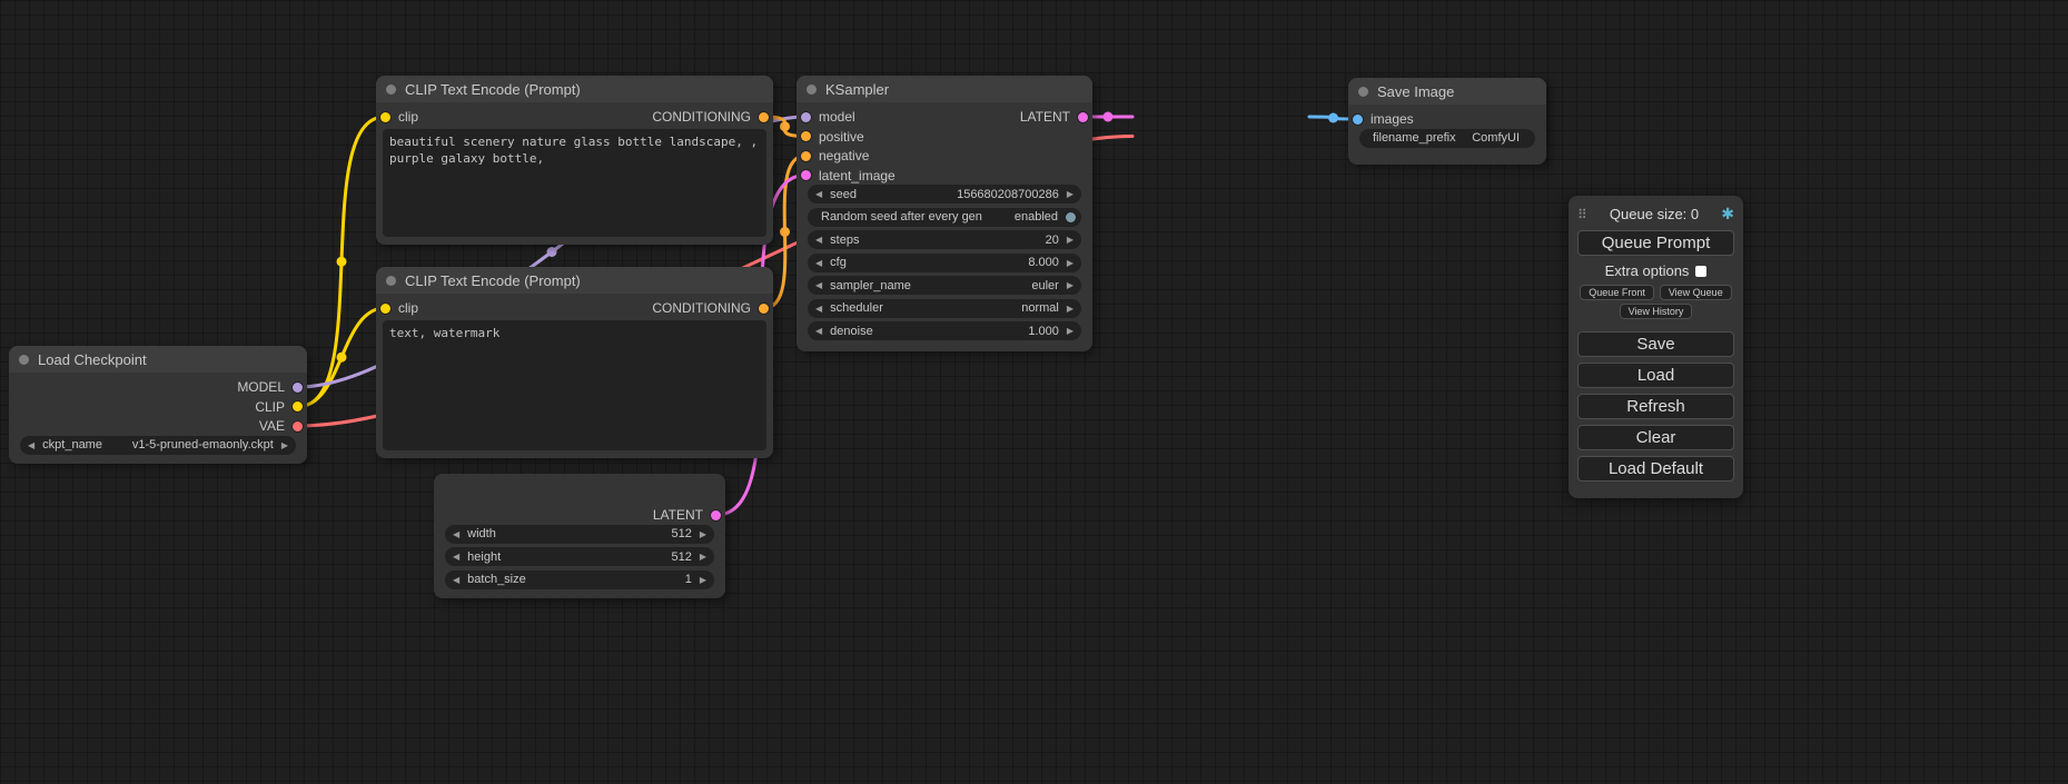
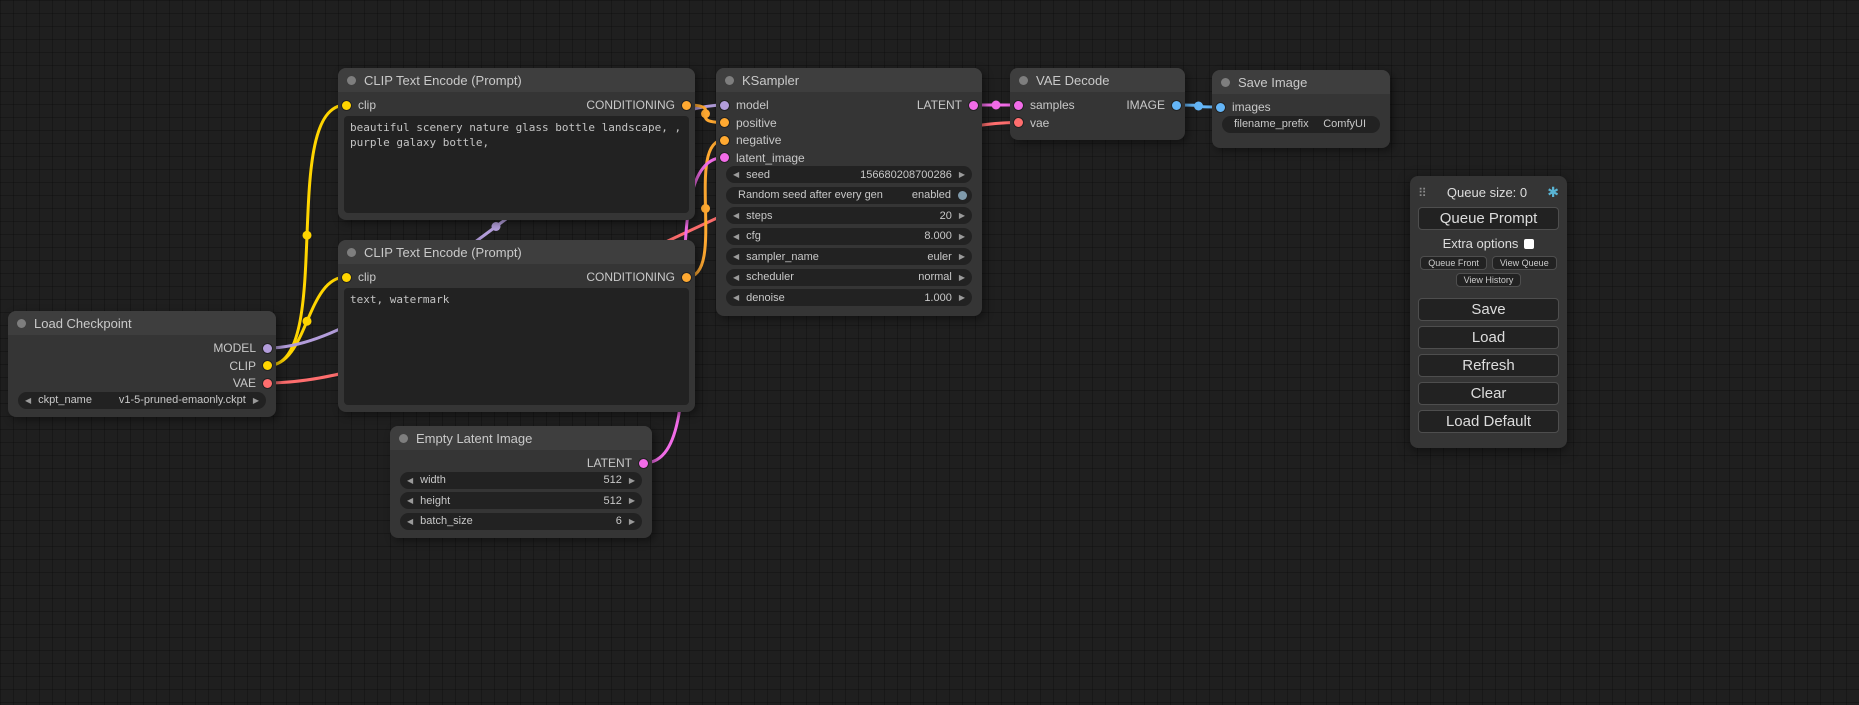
  Load Checkpoint
  MODEL
  CLIP
  VAE
  ◀
  ckpt_name
  v1-5-pruned-emaonly.ckpt
  ▶
  CLIP Text Encode (Prompt)
  clip
  CONDITIONING
  beautiful scenery nature glass bottle landscape, , purple galaxy bottle,
  CLIP Text Encode (Prompt)
  clip
  CONDITIONING
  text, watermark
+ Empty Latent Image
  LATENT
  ◀
  width
  512
  ▶
  ◀
  height
  512
  ▶
  ◀
  batch_size
- 1
+ 6
  ▶
  KSampler
  model
  positive
  negative
  latent_image
  LATENT
  ◀
  seed
  156680208700286
  ▶
  Random seed after every gen
  enabled
  ◀
  steps
  20
  ▶
  ◀
  cfg
  8.000
  ▶
  ◀
  sampler_name
  euler
  ▶
  ◀
  scheduler
  normal
  ▶
  ◀
  denoise
  1.000
  ▶
+ VAE Decode
+ samples
+ vae
+ IMAGE
  Save Image
  images
  filename_prefix
  ComfyUI
  ⠿
  Queue size: 0
  ✱
  Queue Prompt
  Extra options
  Queue Front
  View Queue
  View History
  Save
  Load
  Refresh
  Clear
  Load Default
